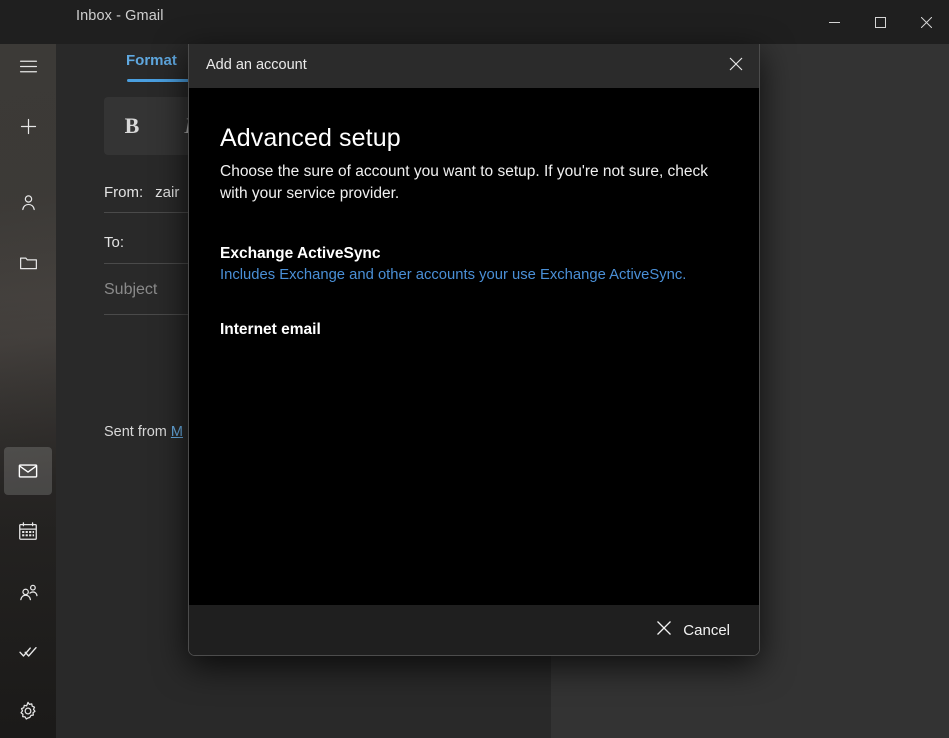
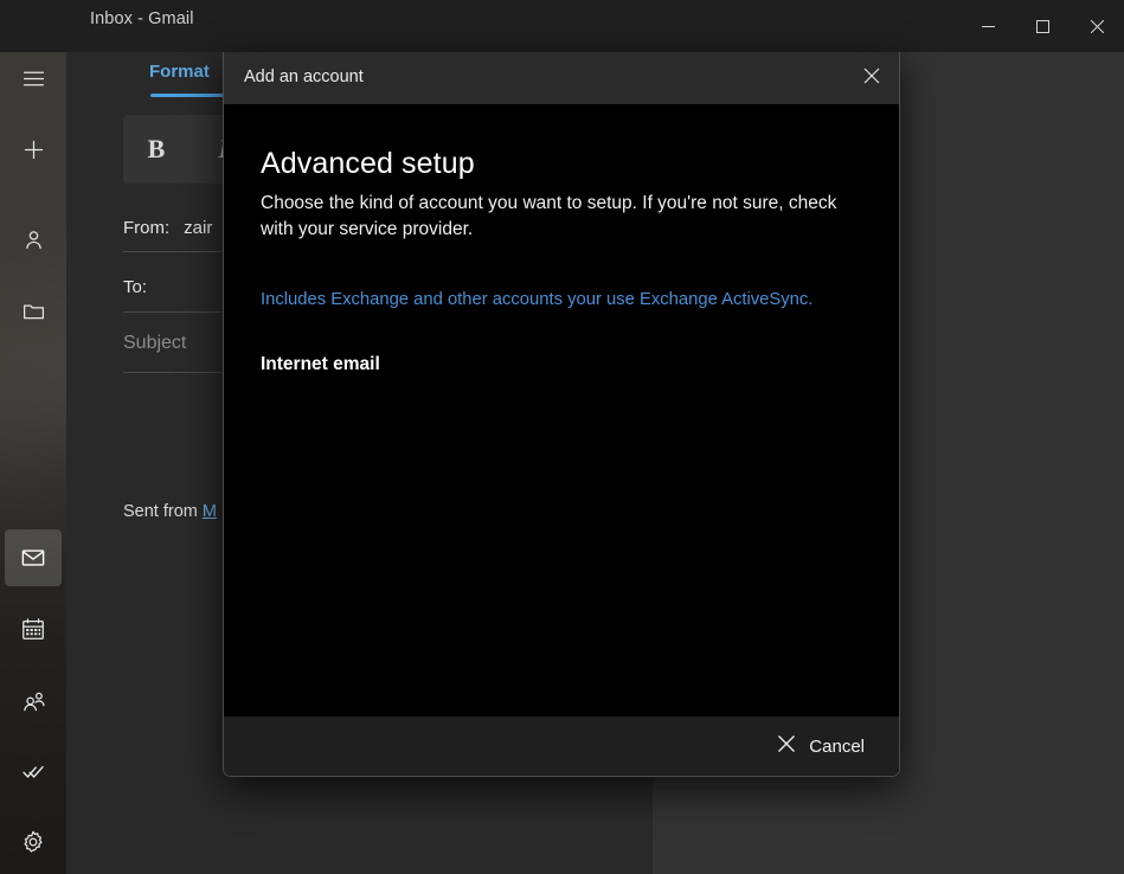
  Format
  B
  From:
  zair
  To:
  Subject
  Sent from M
  Inbox - Gmail
  Add an account
  Advanced setup
- Choose the sure of account you want to setup. If you're not sure, check with your service provider.
+ Choose the kind of account you want to setup. If you're not sure, check with your service provider.
- Exchange ActiveSync
  Includes Exchange and other accounts your use Exchange ActiveSync.
  Internet email
  Cancel
